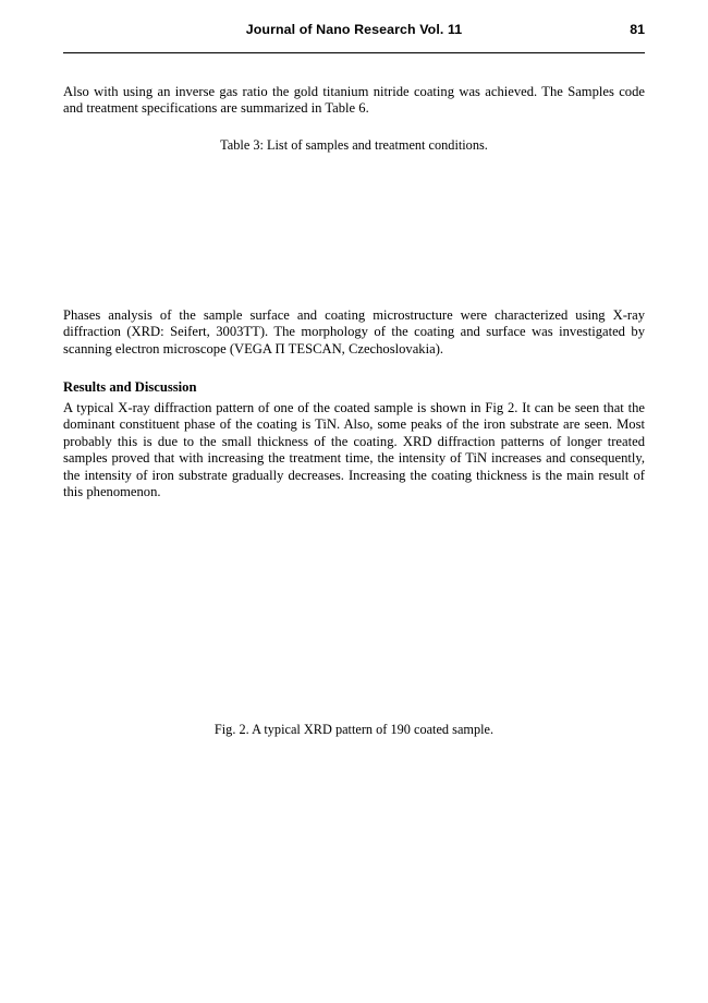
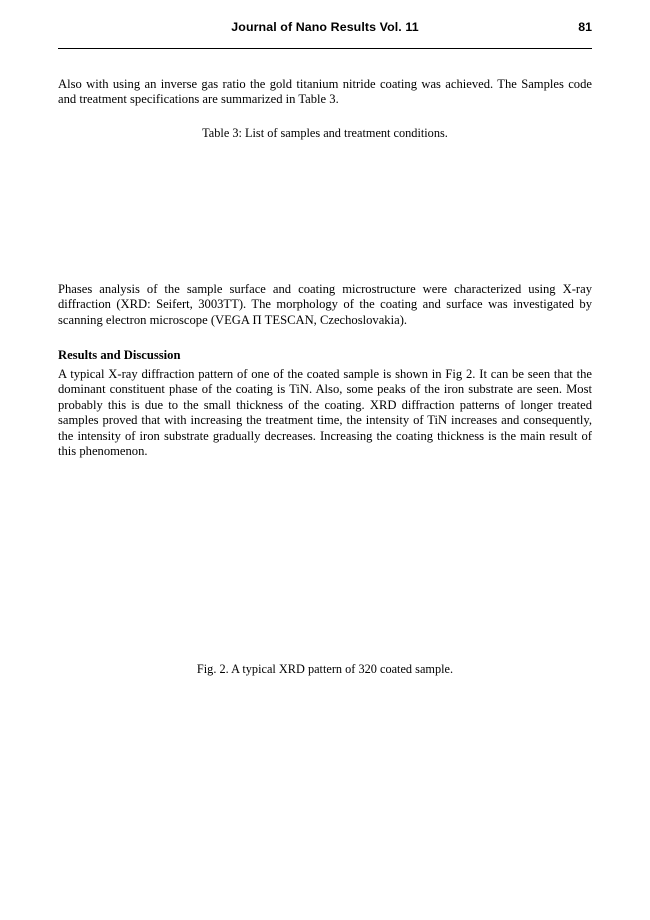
- Journal of Nano Research Vol. 11
+ Journal of Nano Results Vol. 11
  81
- Also with using an inverse gas ratio the gold titanium nitride coating was achieved. The Samples code and treatment specifications are summarized in Table 6.
+ Also with using an inverse gas ratio the gold titanium nitride coating was achieved. The Samples code and treatment specifications are summarized in Table 3.
  Table 3: List of samples and treatment conditions.
  Phases analysis of the sample surface and coating microstructure were characterized using X-ray diffraction (XRD: Seifert, 3003TT). The morphology of the coating and surface was investigated by scanning electron microscope (VEGA Π TESCAN, Czechoslovakia).
  Results and Discussion
  A typical X-ray diffraction pattern of one of the coated sample is shown in Fig 2. It can be seen that the dominant constituent phase of the coating is TiN. Also, some peaks of the iron substrate are seen. Most probably this is due to the small thickness of the coating. XRD diffraction patterns of longer treated samples proved that with increasing the treatment time, the intensity of TiN increases and consequently, the intensity of iron substrate gradually decreases. Increasing the coating thickness is the main result of this phenomenon.
- Fig. 2. A typical XRD pattern of 190 coated sample.
+ Fig. 2. A typical XRD pattern of 320 coated sample.
